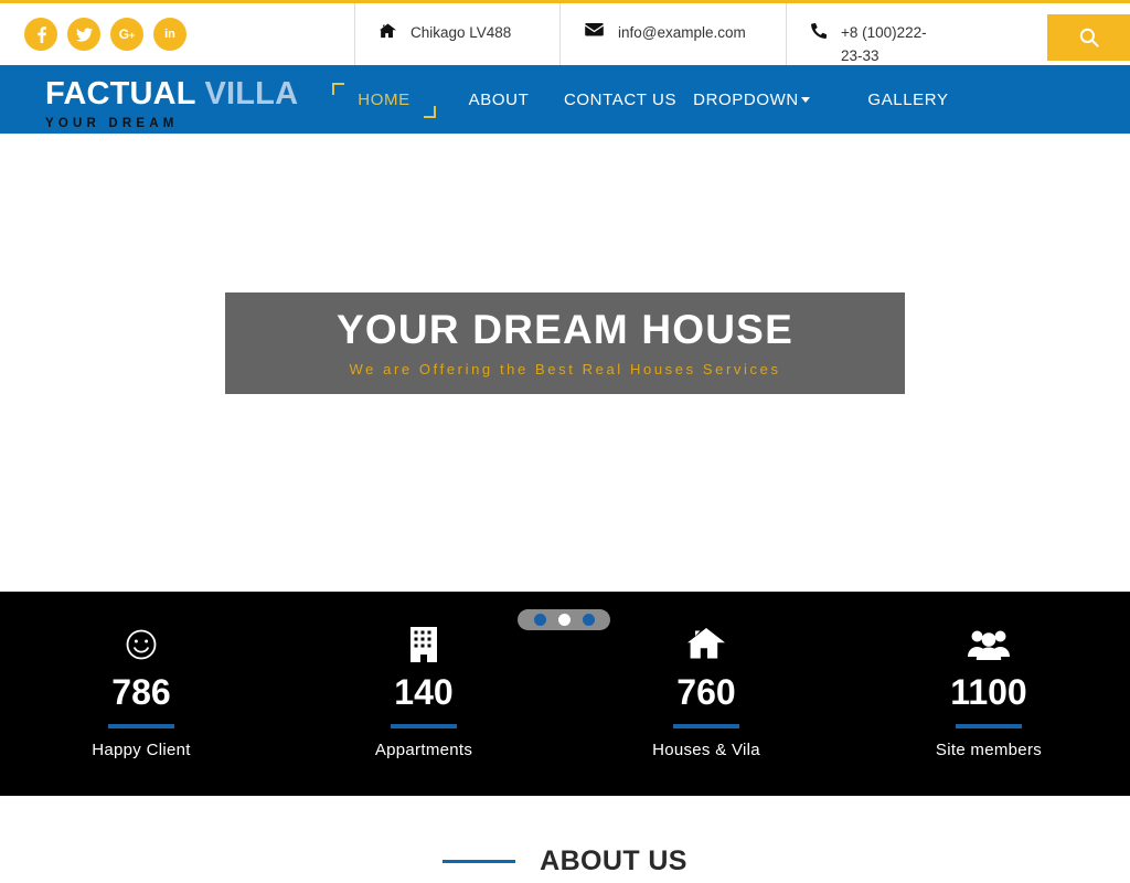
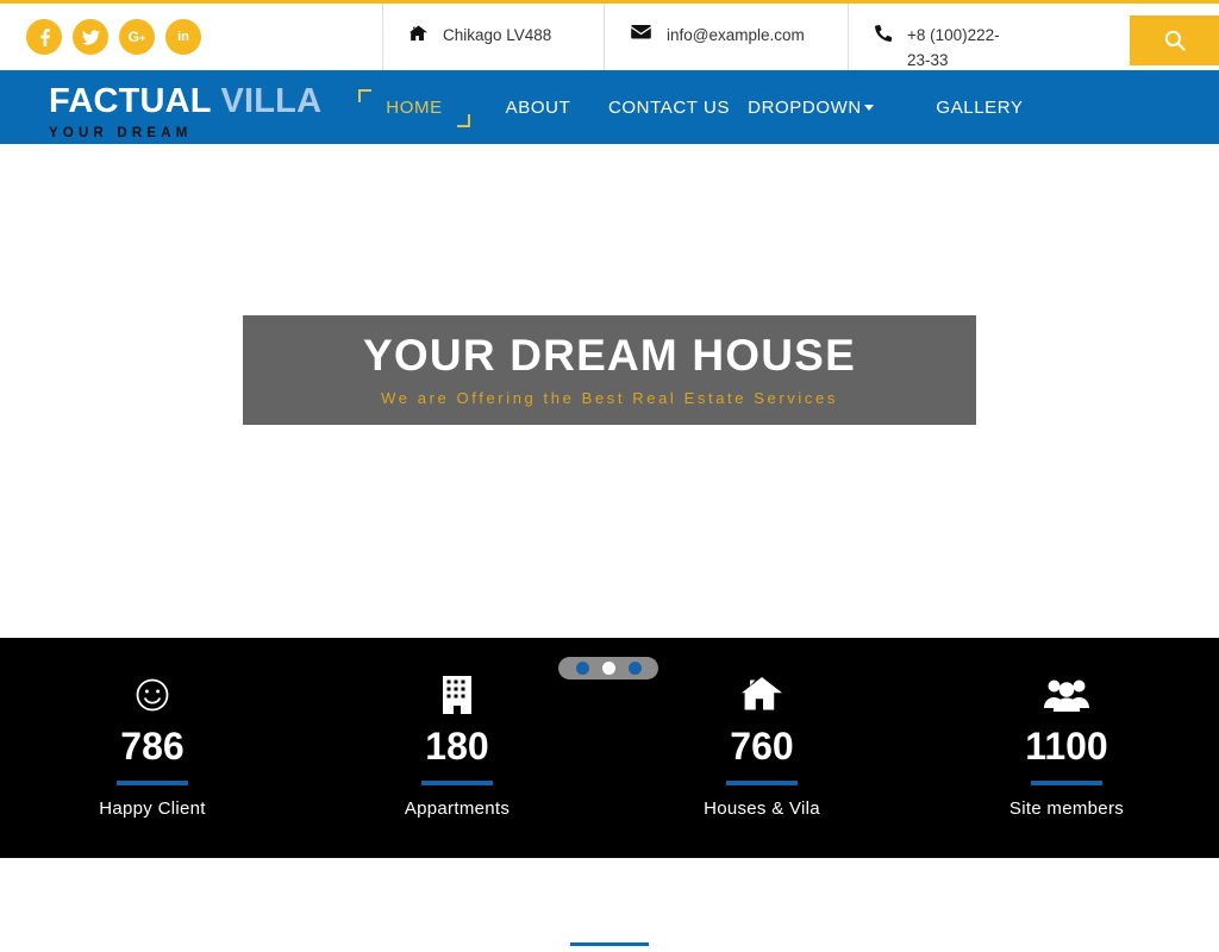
  G+
  in
  Chikago LV488
  info@example.com
  +8 (100)222-23-33
  FACTUAL VILLA
  HOME
  ABOUT
  CONTACT US
  DROPDOWN
  GALLERY
  YOUR DREAM HOUSE
- We are Offering the Best Real Houses Services
+ We are Offering the Best Real Estate Services
  786
  Happy Client
- 140
+ 180
  Appartments
  760
  Houses & Vila
  1100
  Site members
- ABOUT US
